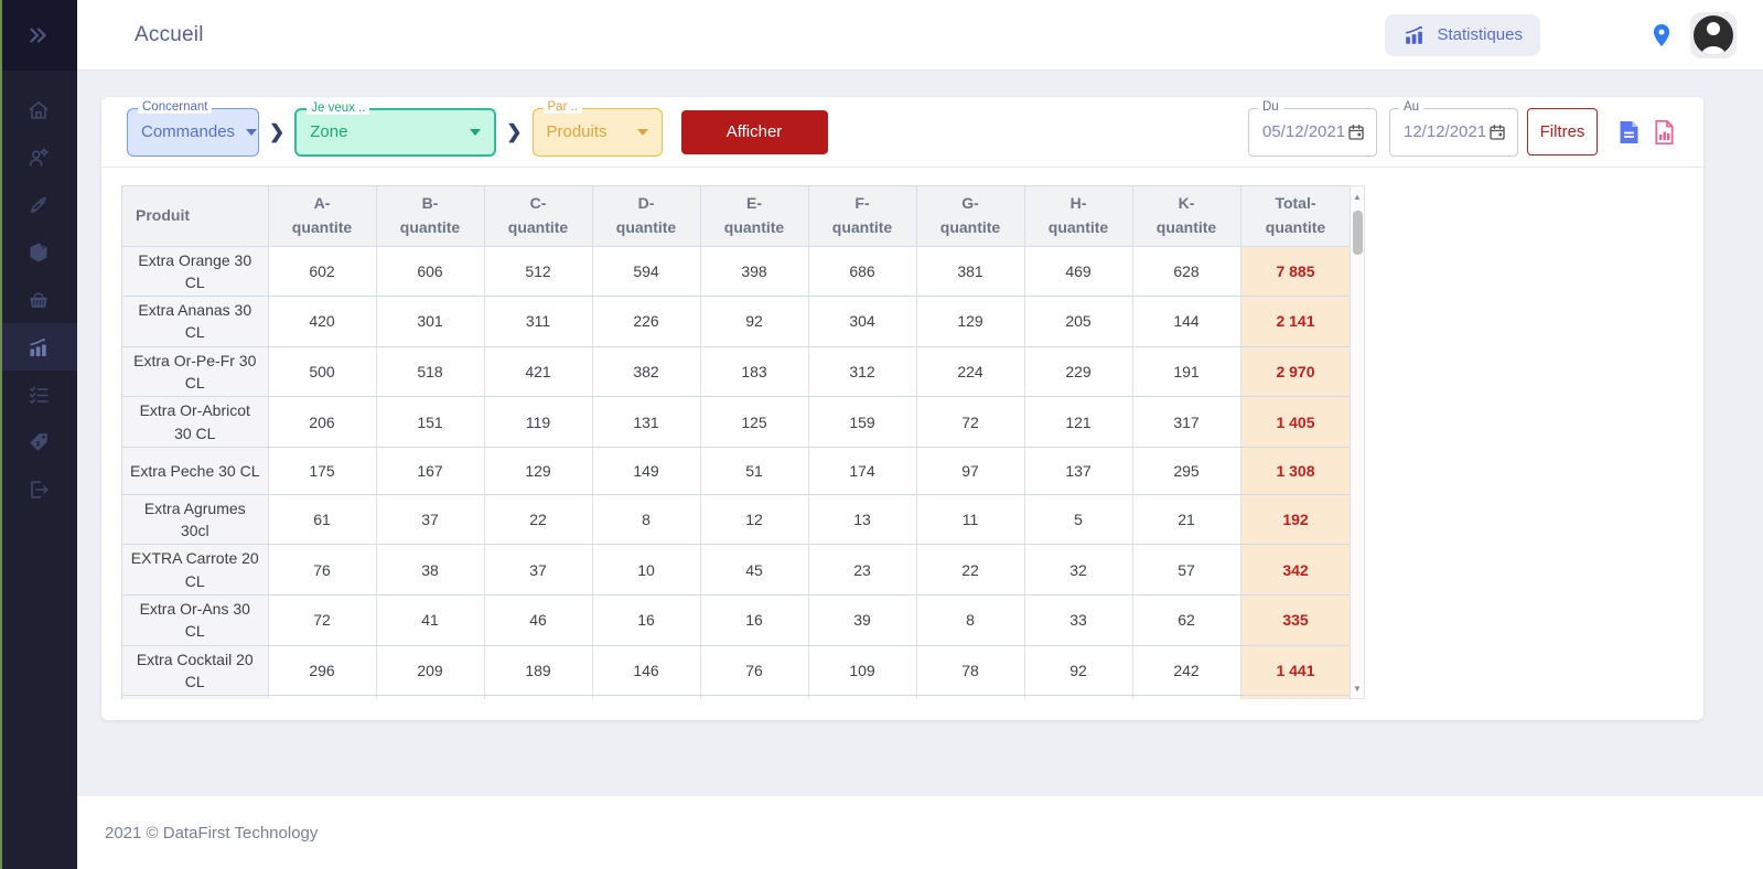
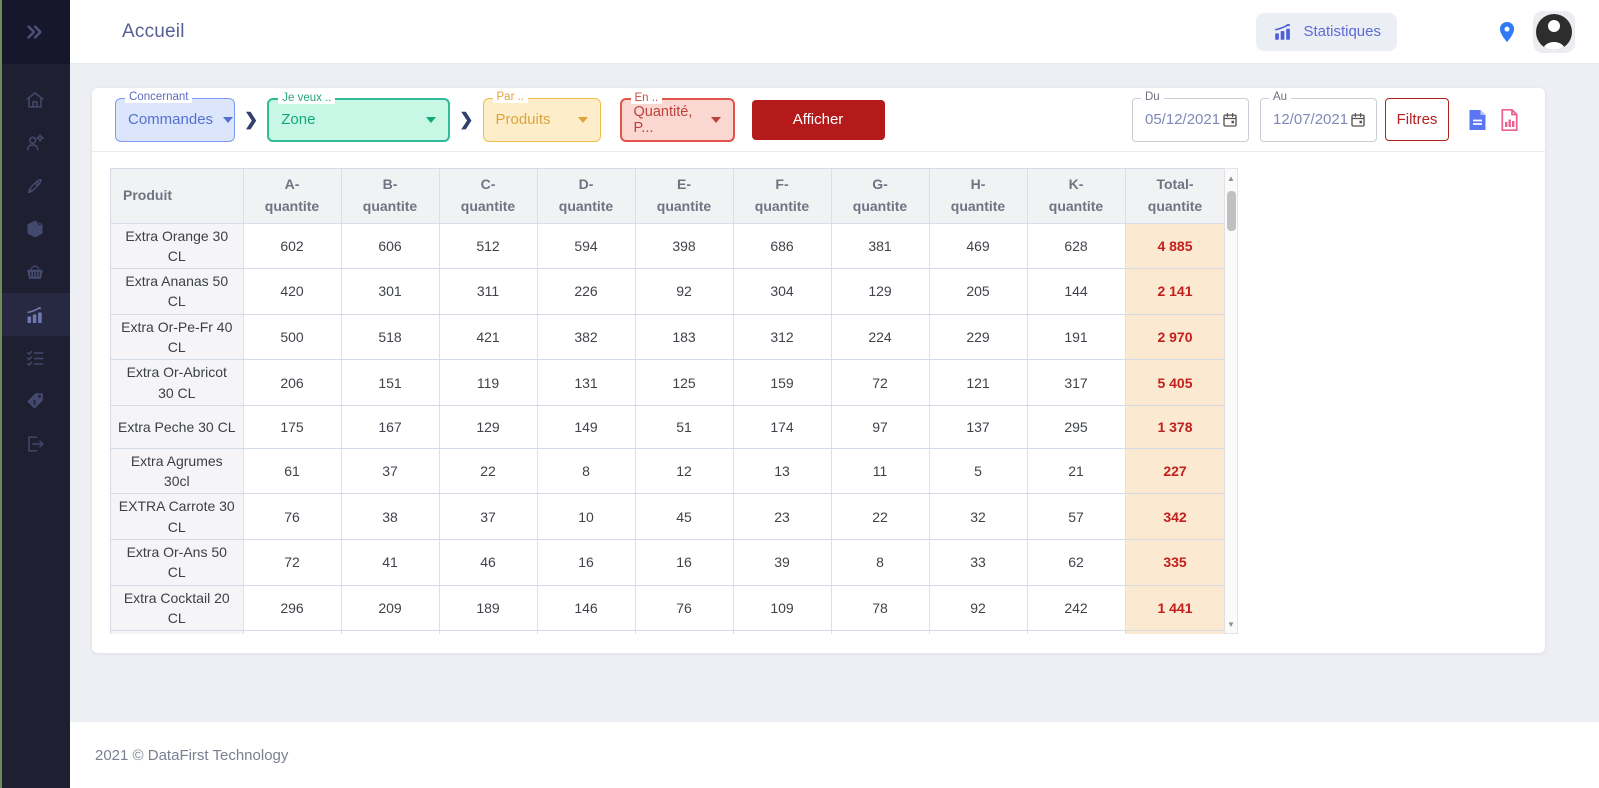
  Accueil
  Statistiques
  Concernant
  Commandes
  ❯
  Je veux ..
  Zone
  ❯
  Par ..
  Produits
+ En ..
+ Quantité, P...
  Afficher
  Du
  05/12/2021
  Au
- 12/12/2021
+ 12/07/2021
  Filtres
  Produit	A-quantite	B-quantite	C-quantite	D-quantite	E-quantite	F-quantite	G-quantite	H-quantite	K-quantite	Total-quantite
- Extra Orange 30 CL	602	606	512	594	398	686	381	469	628	7 885
+ Extra Orange 30 CL	602	606	512	594	398	686	381	469	628	4 885
- Extra Ananas 30 CL	420	301	311	226	92	304	129	205	144	2 141
+ Extra Ananas 50 CL	420	301	311	226	92	304	129	205	144	2 141
- Extra Or-Pe-Fr 30 CL	500	518	421	382	183	312	224	229	191	2 970
+ Extra Or-Pe-Fr 40 CL	500	518	421	382	183	312	224	229	191	2 970
- Extra Or-Abricot 30 CL	206	151	119	131	125	159	72	121	317	1 405
+ Extra Or-Abricot 30 CL	206	151	119	131	125	159	72	121	317	5 405
- Extra Peche 30 CL	175	167	129	149	51	174	97	137	295	1 308
+ Extra Peche 30 CL	175	167	129	149	51	174	97	137	295	1 378
- Extra Agrumes 30cl	61	37	22	8	12	13	11	5	21	192
+ Extra Agrumes 30cl	61	37	22	8	12	13	11	5	21	227
- EXTRA Carrote 20 CL	76	38	37	10	45	23	22	32	57	342
+ EXTRA Carrote 30 CL	76	38	37	10	45	23	22	32	57	342
- Extra Or-Ans 30 CL	72	41	46	16	16	39	8	33	62	335
+ Extra Or-Ans 50 CL	72	41	46	16	16	39	8	33	62	335
  Extra Cocktail 20 CL	296	209	189	146	76	109	78	92	242	1 441
  ▲
  ▼
  2021 © DataFirst Technology
